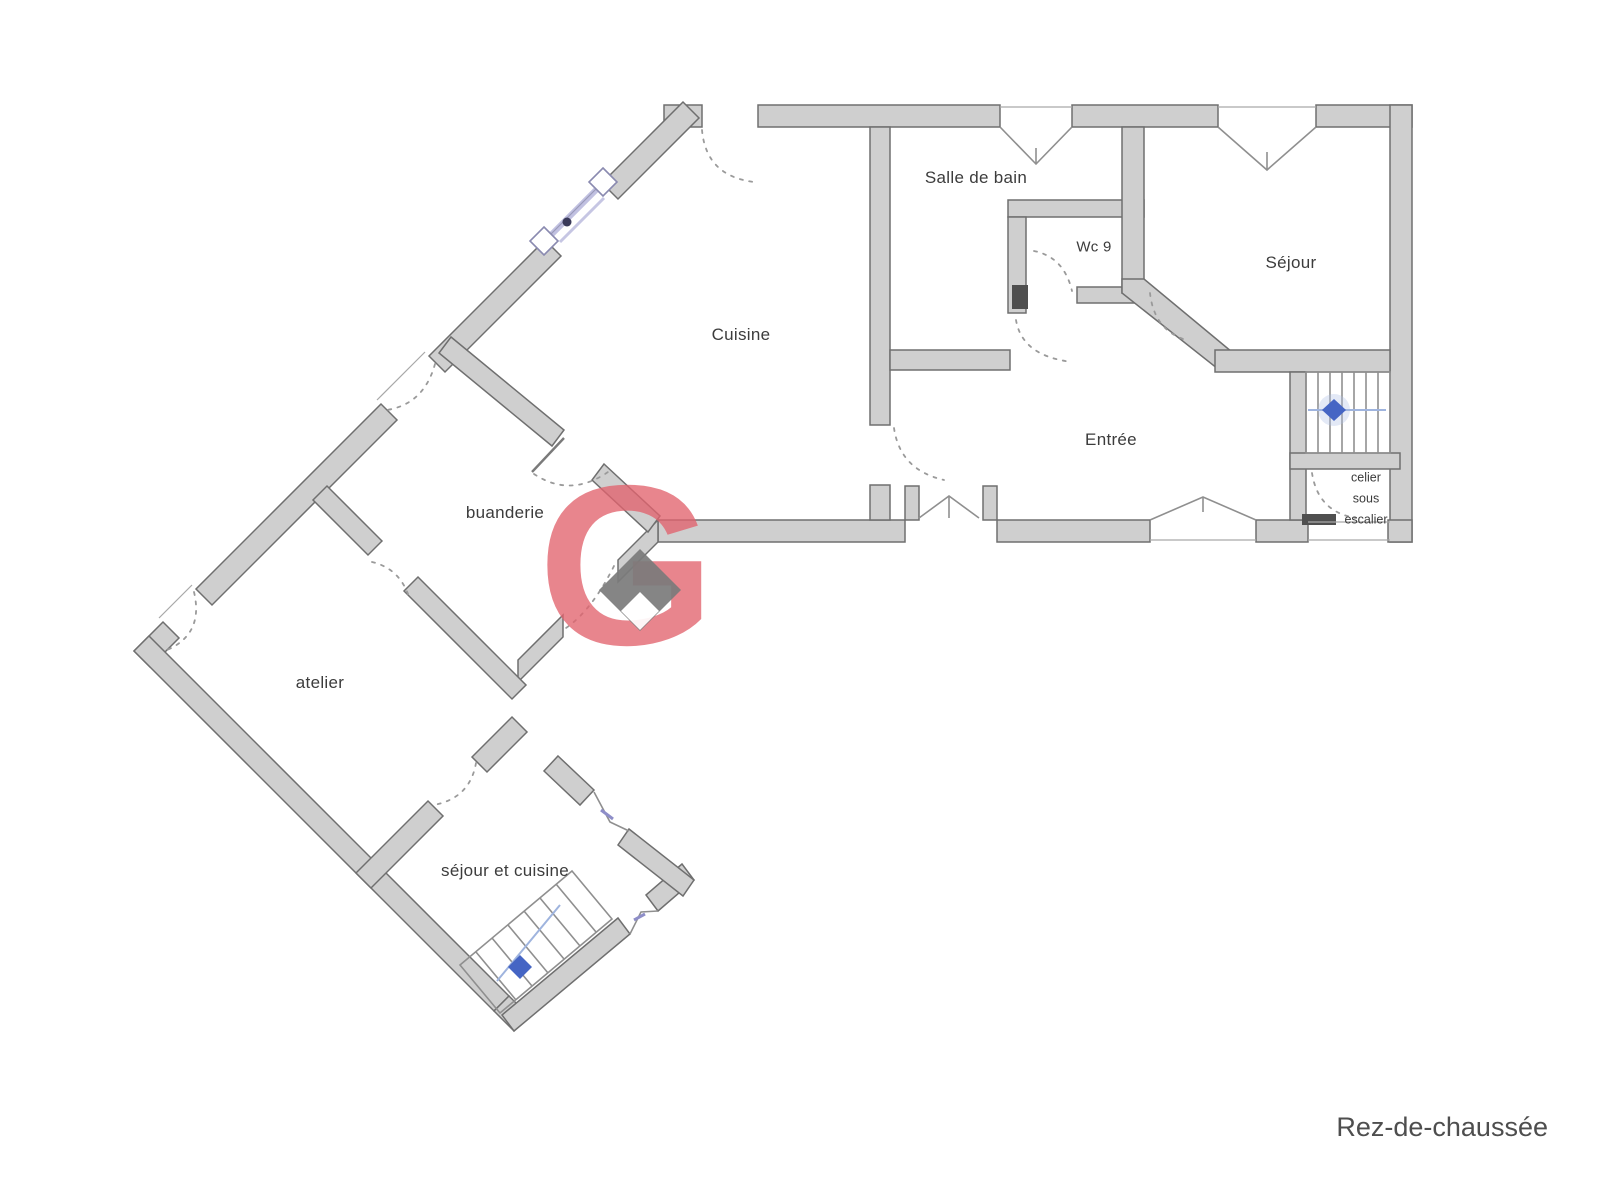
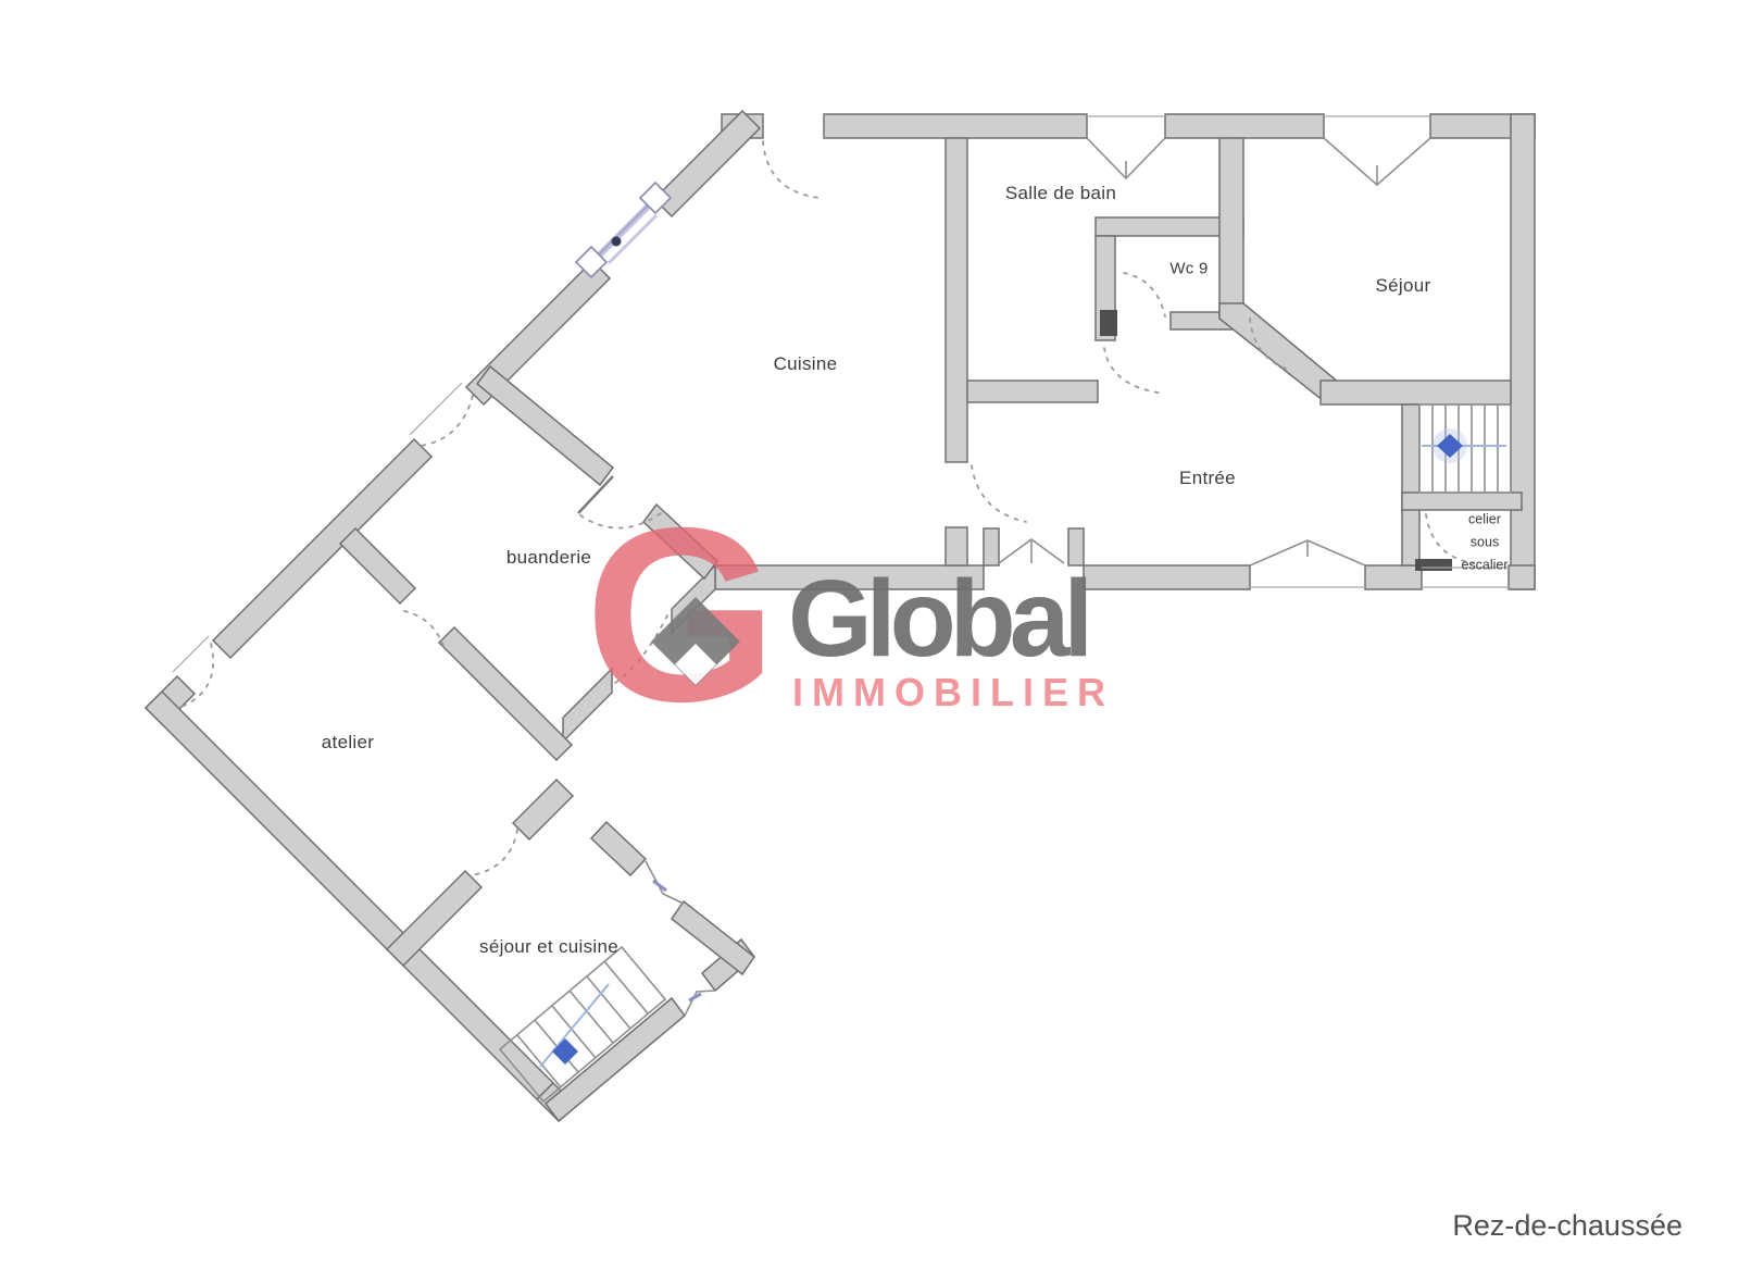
  Salle de bain
  Wc 9
  Séjour
  Cuisine
  Entrée
  buanderie
  atelier
  séjour et cuisine
  celier
  sous
  escalier
  Rez-de-chaussée
+ Global
+ IMMOBILIER
